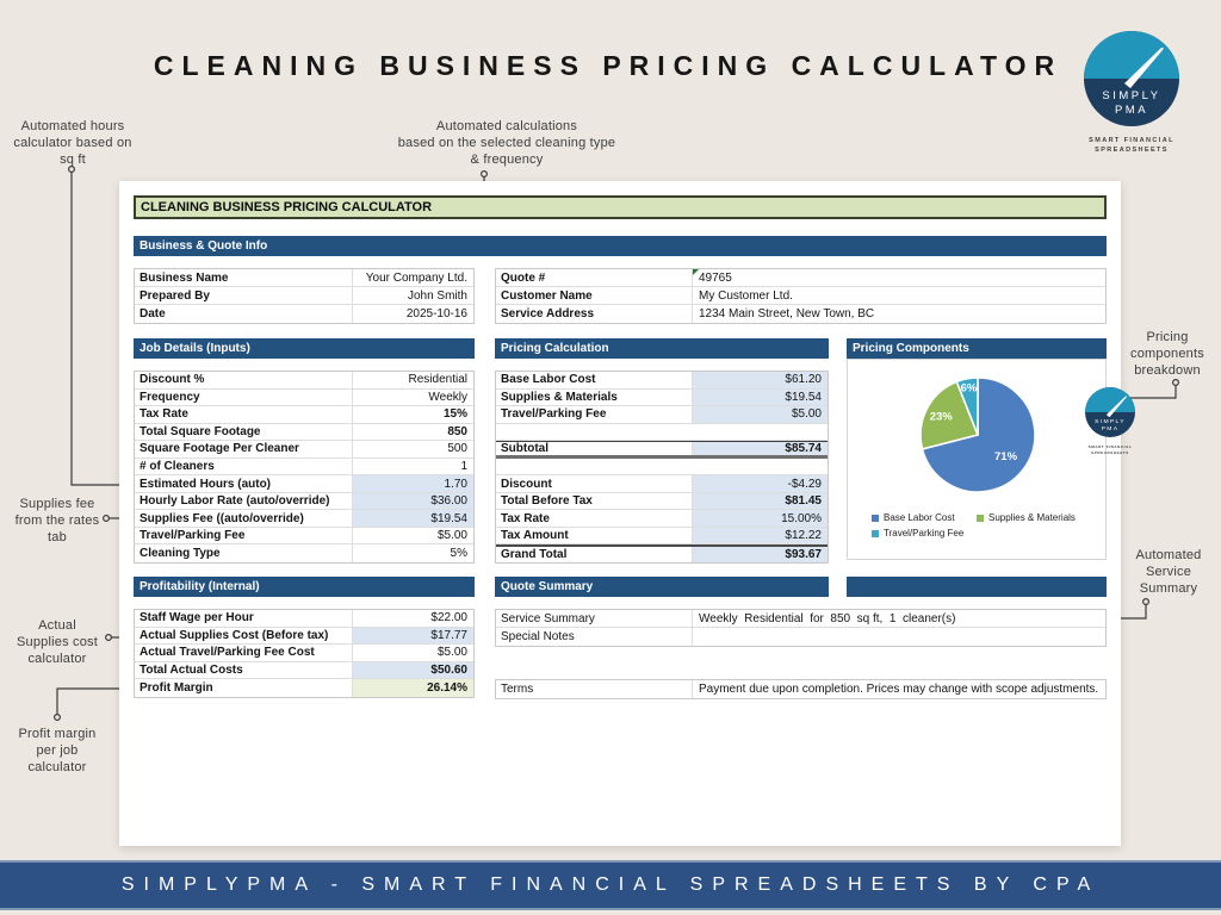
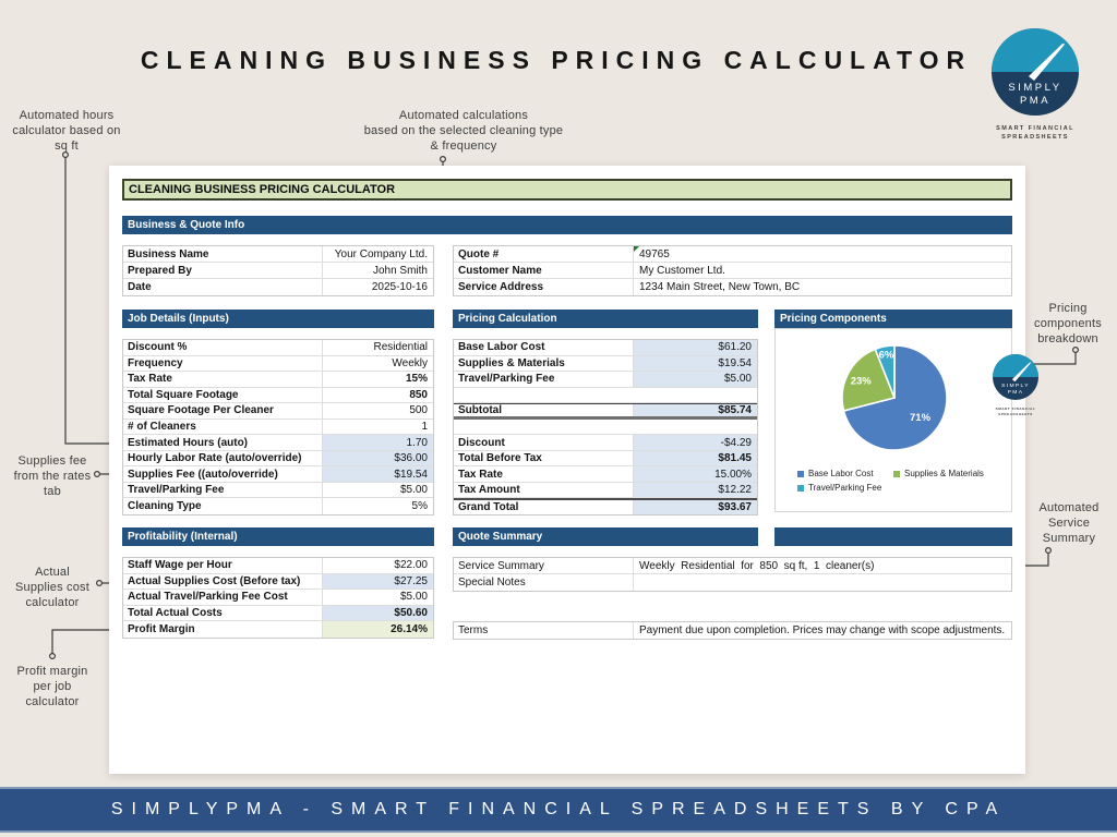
  CLEANING BUSINESS PRICING CALCULATOR
  SIMPLY
  PMA
  Automated hours
  calculator based on
  sq ft
  Automated calculations
  based on the selected cleaning type
  & frequency
  Supplies fee
  from the rates
  tab
  Actual
  Supplies cost
  calculator
  Profit margin
  per job
  calculator
  Pricing
  components
  breakdown
  Automated
  Service
  Summary
  CLEANING BUSINESS PRICING CALCULATOR
  Business & Quote Info
  Business Name
  Your Company Ltd.
  Prepared By
  John Smith
  Date
  2025-10-16
  Quote #
  49765
  Customer Name
  My Customer Ltd.
  Service Address
  1234 Main Street, New Town, BC
  Job Details (Inputs)
  Discount %
  Residential
  Frequency
  Weekly
  Tax Rate
  15%
  Total Square Footage
  850
  Square Footage Per Cleaner
  500
  # of Cleaners
  1
  Estimated Hours (auto)
  1.70
  Hourly Labor Rate (auto/override)
  $36.00
  Supplies Fee ((auto/override)
  $19.54
  Travel/Parking Fee
  $5.00
  Cleaning Type
  5%
  Pricing Calculation
  Base Labor Cost
  $61.20
  Supplies & Materials
  $19.54
  Travel/Parking Fee
  $5.00
  Subtotal
  $85.74
  Discount
  -$4.29
  Total Before Tax
  $81.45
  Tax Rate
  15.00%
  Tax Amount
  $12.22
  Grand Total
  $93.67
  Pricing Components
  71%
  23%
  6%
  Base Labor Cost
  Supplies & Materials
  Travel/Parking Fee
  Profitability (Internal)
  Staff Wage per Hour
  $22.00
  Actual Supplies Cost (Before tax)
- $17.77
+ $27.25
  Actual Travel/Parking Fee Cost
  $5.00
  Total Actual Costs
  $50.60
  Profit Margin
  26.14%
  Quote Summary
  Service Summary
  Weekly Residential for 850 sq ft, 1 cleaner(s)
  Special Notes
  Terms
  Payment due upon completion. Prices may change with scope adjustments.
  SIMPLYPMA - SMART FINANCIAL SPREADSHEETS BY CPA
